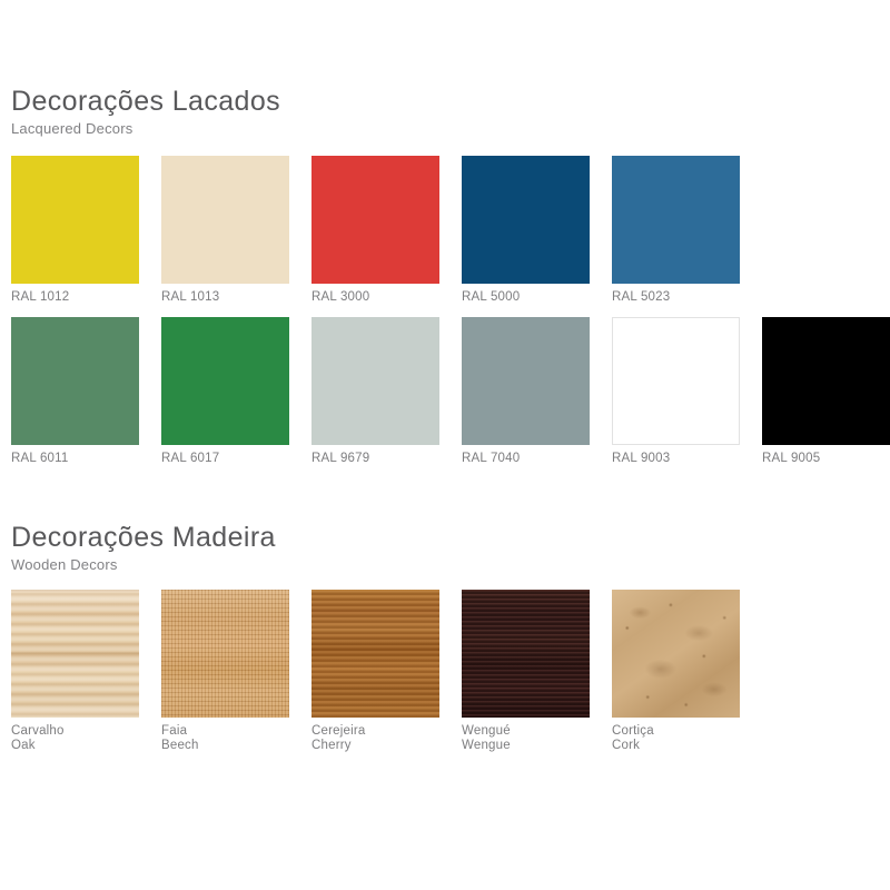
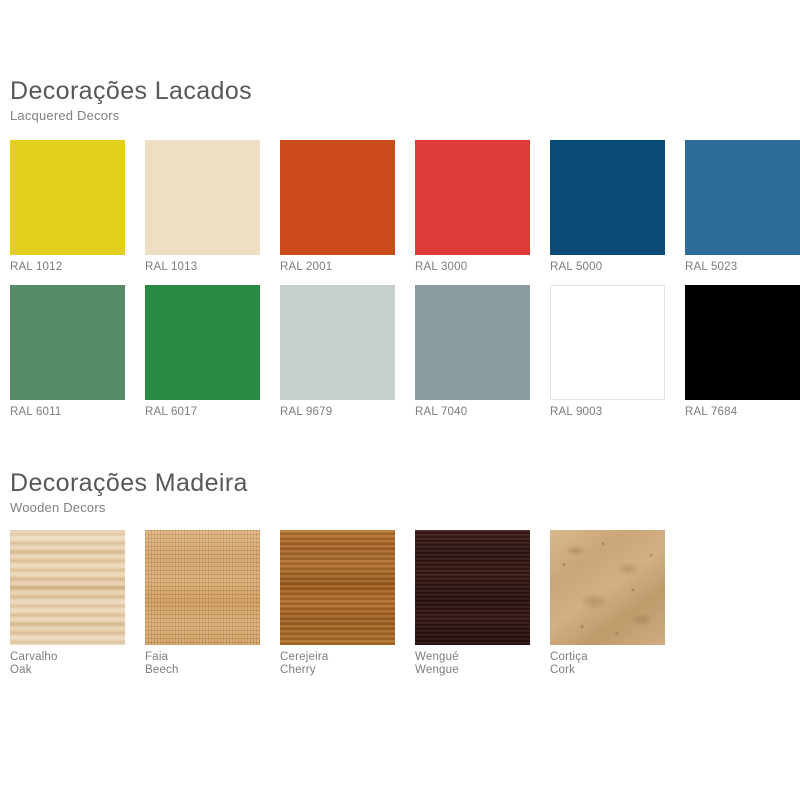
  Decorações Lacados
  Lacquered Decors
  RAL 1012
  RAL 1013
+ RAL 2001
  RAL 3000
  RAL 5000
  RAL 5023
  RAL 6011
  RAL 6017
  RAL 9679
  RAL 7040
  RAL 9003
- RAL 9005
+ RAL 7684
  Decorações Madeira
  Wooden Decors
  Carvalho
  Oak
  Faia
  Beech
  Cerejeira
  Cherry
  Wengué
  Wengue
  Cortiça
  Cork
